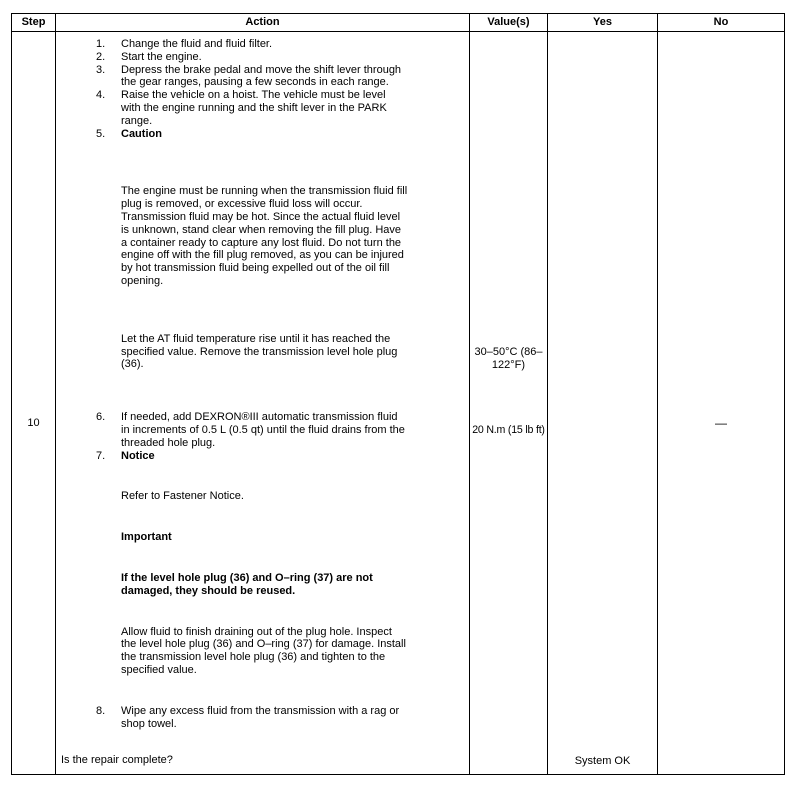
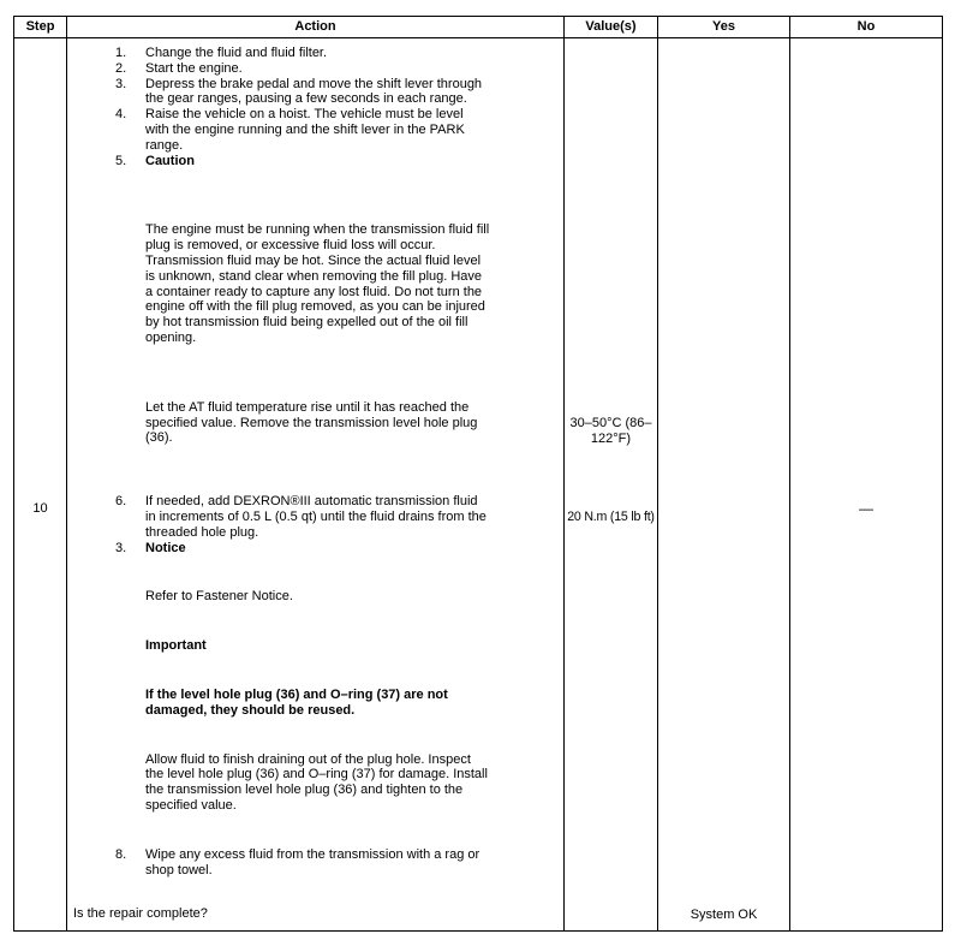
  Step	Action	Value(s)	Yes	No
- 10	1. Change the fluid and fluid filter. 2. Start the engine. 3. Depress the brake pedal and move the shift lever through the gear ranges, pausing a few seconds in each range. 4. Raise the vehicle on a hoist. The vehicle must be level with the engine running and the shift lever in the PARK range. 5. Caution The engine must be running when the transmission fluid fill plug is removed, or excessive fluid loss will occur. Transmission fluid may be hot. Since the actual fluid level is unknown, stand clear when removing the fill plug. Have a container ready to capture any lost fluid. Do not turn the engine off with the fill plug removed, as you can be injured by hot transmission fluid being expelled out of the oil fill opening. Let the AT fluid temperature rise until it has reached the specified value. Remove the transmission level hole plug (36). 6. If needed, add DEXRON®III automatic transmission fluid in increments of 0.5 L (0.5 qt) until the fluid drains from the threaded hole plug. 7. Notice Refer to Fastener Notice. Important If the level hole plug (36) and O–ring (37) are not damaged, they should be reused. Allow fluid to finish draining out of the plug hole. Inspect the level hole plug (36) and O–ring (37) for damage. Install the transmission level hole plug (36) and tighten to the specified value. 8. Wipe any excess fluid from the transmission with a rag or shop towel. Is the repair complete?	30–50°C (86–122°F) 20 N.m (15 lb ft)	System OK	—
+ 10	1. Change the fluid and fluid filter. 2. Start the engine. 3. Depress the brake pedal and move the shift lever through the gear ranges, pausing a few seconds in each range. 4. Raise the vehicle on a hoist. The vehicle must be level with the engine running and the shift lever in the PARK range. 5. Caution The engine must be running when the transmission fluid fill plug is removed, or excessive fluid loss will occur. Transmission fluid may be hot. Since the actual fluid level is unknown, stand clear when removing the fill plug. Have a container ready to capture any lost fluid. Do not turn the engine off with the fill plug removed, as you can be injured by hot transmission fluid being expelled out of the oil fill opening. Let the AT fluid temperature rise until it has reached the specified value. Remove the transmission level hole plug (36). 6. If needed, add DEXRON®III automatic transmission fluid in increments of 0.5 L (0.5 qt) until the fluid drains from the threaded hole plug. 3. Notice Refer to Fastener Notice. Important If the level hole plug (36) and O–ring (37) are not damaged, they should be reused. Allow fluid to finish draining out of the plug hole. Inspect the level hole plug (36) and O–ring (37) for damage. Install the transmission level hole plug (36) and tighten to the specified value. 8. Wipe any excess fluid from the transmission with a rag or shop towel. Is the repair complete?	30–50°C (86–122°F) 20 N.m (15 lb ft)	System OK	—
